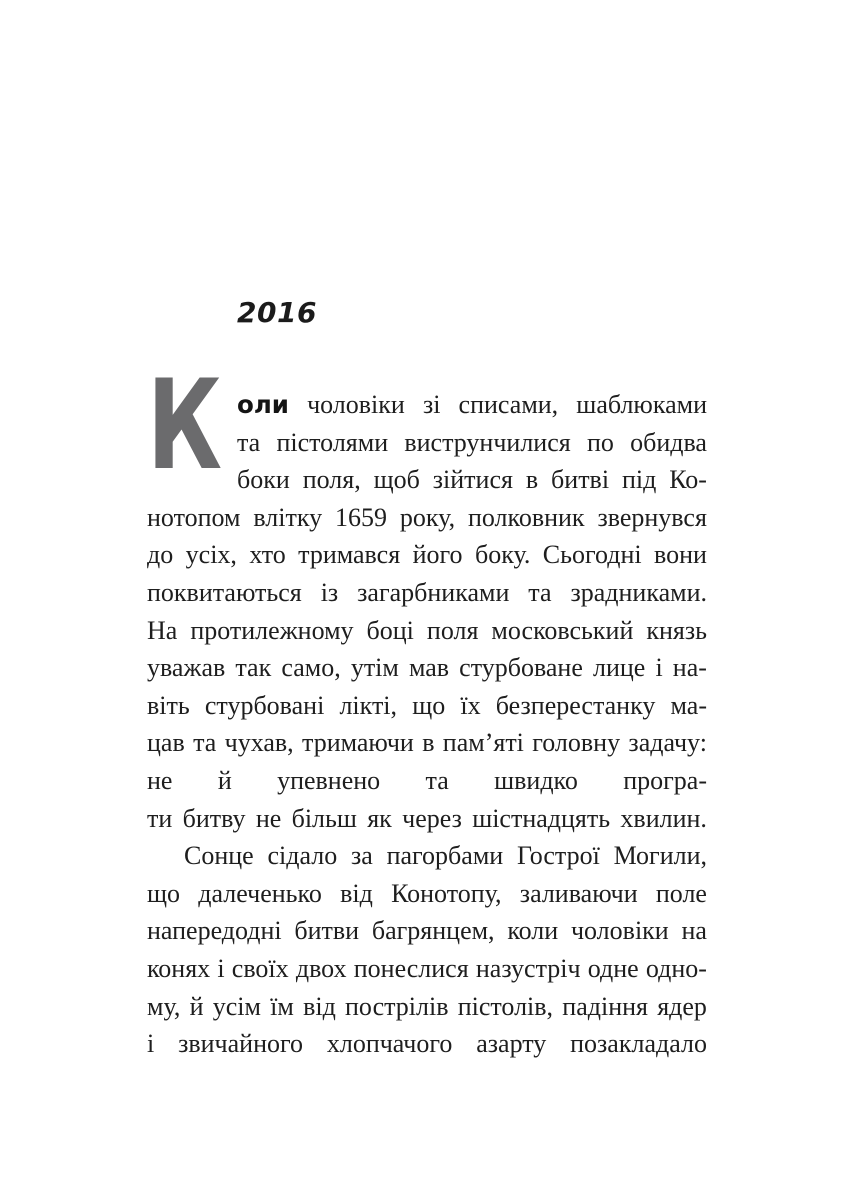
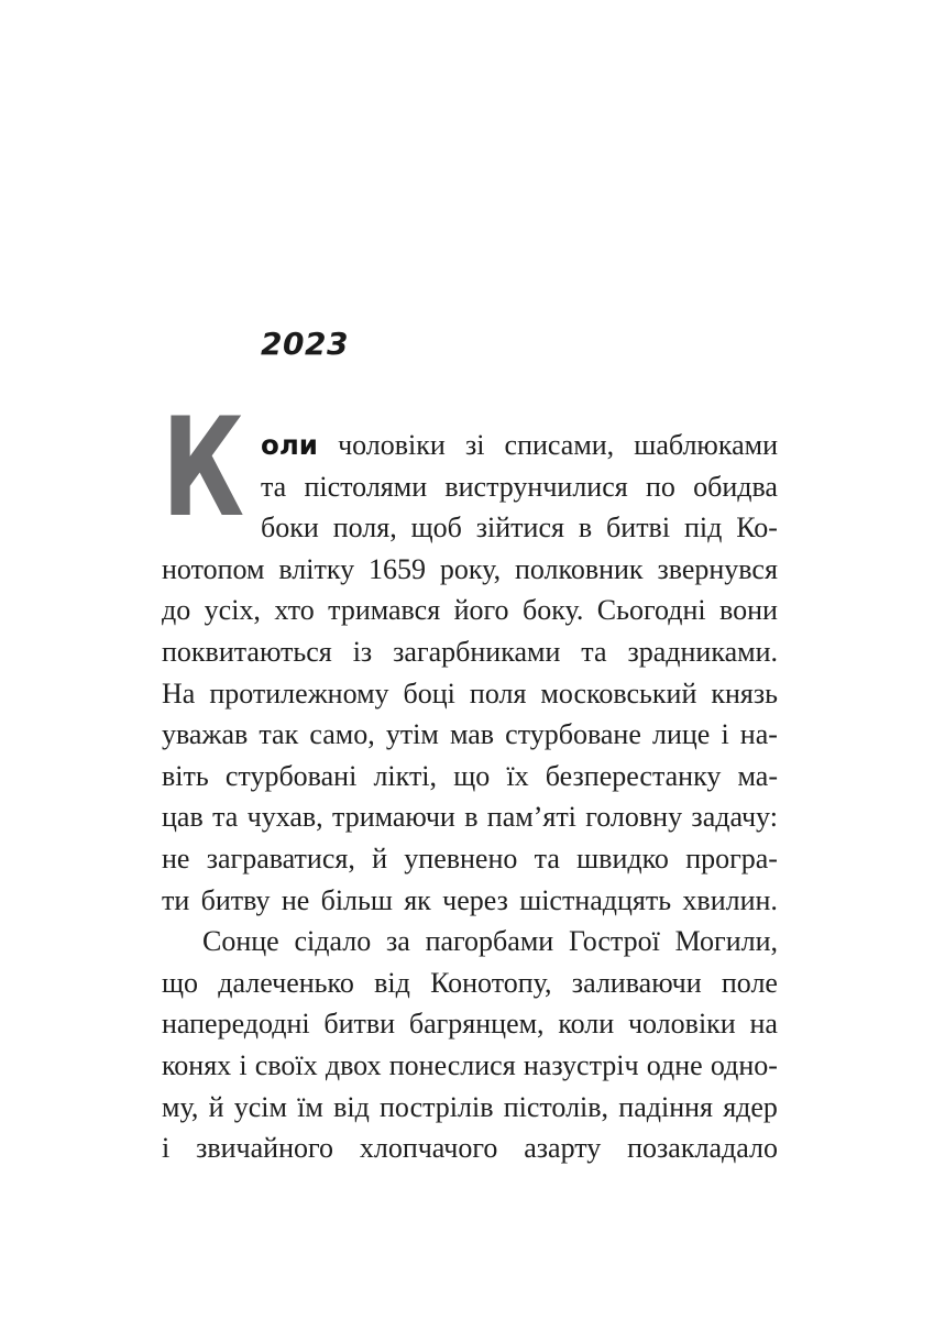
- 2016
+ 2023
  К
  оли
  чоловіки
  зі
  списами,
  шаблюками
  та
  пістолями
  виструнчилися
  по
  обидва
  боки
  поля,
  щоб
  зійтися
  в
  битві
  під
  Ко-
  нотопом
  влітку
  1659
  року,
  полковник
  звернувся
  до
  усіх,
  хто
  тримався
  його
  боку.
  Сьогодні
  вони
  поквитаються
  із
  загарбниками
  та
  зрадниками.
  На
  протилежному
  боці
  поля
  московський
  князь
  уважав
  так
  само,
  утім
  мав
  стурбоване
  лице
  і
  на-
  віть
  стурбовані
  лікті,
  що
  їх
  безперестанку
  ма-
  цав
  та
  чухав,
  тримаючи
  в
  пам’яті
  головну
  задачу:
  не
+ заграватися,
  й
  упевнено
  та
  швидко
  програ-
  ти
  битву
  не
  більш
  як
  через
  шістнадцять
  хвилин.
  Сонце
  сідало
  за
  пагорбами
  Гострої
  Могили,
  що
  далеченько
  від
  Конотопу,
  заливаючи
  поле
  напередодні
  битви
  багрянцем,
  коли
  чоловіки
  на
  конях
  і
  своїх
  двох
  понеслися
  назустріч
  одне
  одно-
  му,
  й
  усім
  їм
  від
  пострілів
  пістолів,
  падіння
  ядер
  і
  звичайного
  хлопчачого
  азарту
  позакладало
